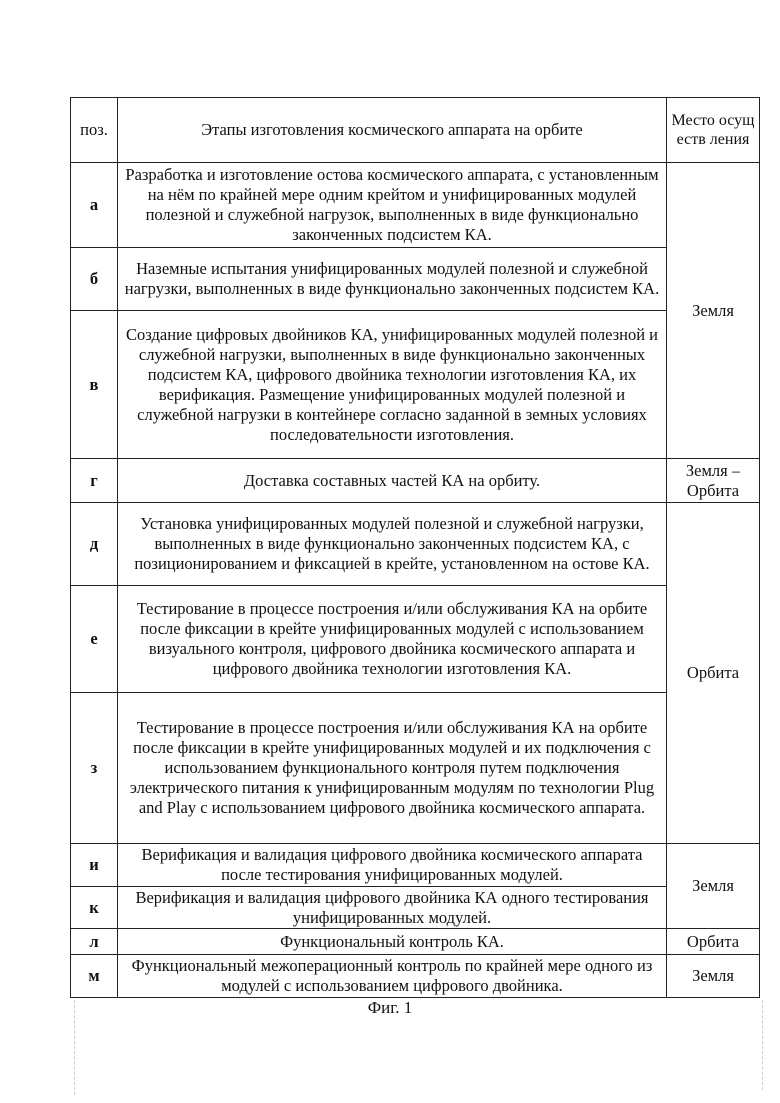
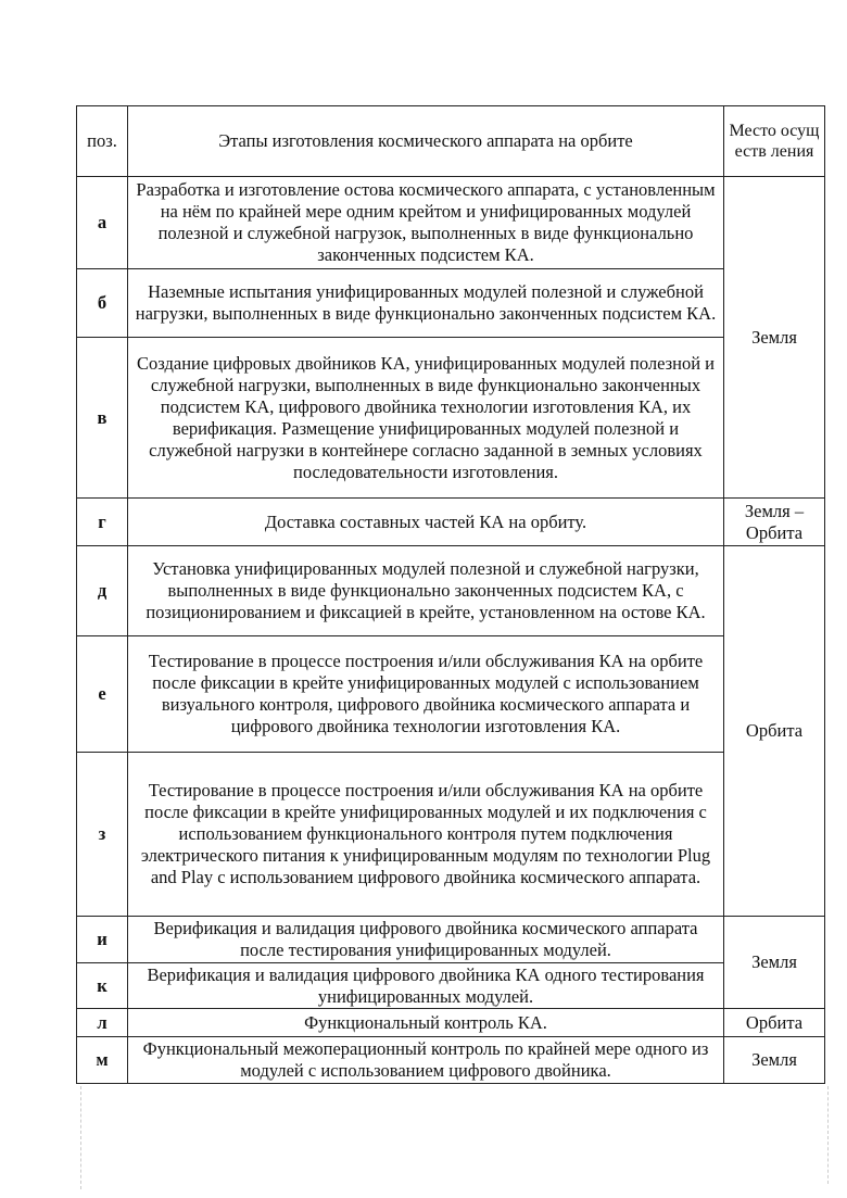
  поз.	Этапы изготовления космического аппарата на орбите	Место осуществ ления
  а	Разработка и изготовление остова космического аппарата, с установленным на нём по крайней мере одним крейтом и унифицированных модулей полезной и служебной нагрузок, выполненных в виде функционально законченных подсистем КА.	Земля
  б	Наземные испытания унифицированных модулей полезной и служебной нагрузки, выполненных в виде функционально законченных подсистем КА.
  в	Создание цифровых двойников КА, унифицированных модулей полезной и служебной нагрузки, выполненных в виде функционально законченных подсистем КА, цифрового двойника технологии изготовления КА, их верификация. Размещение унифицированных модулей полезной и служебной нагрузки в контейнере согласно заданной в земных условиях последовательности изготовления.
  г	Доставка составных частей КА на орбиту.	Земля – Орбита
  д	Установка унифицированных модулей полезной и служебной нагрузки, выполненных в виде функционально законченных подсистем КА, с позиционированием и фиксацией в крейте, установленном на остове КА.	Орбита
  е	Тестирование в процессе построения и/или обслуживания КА на орбите после фиксации в крейте унифицированных модулей с использованием визуального контроля, цифрового двойника космического аппарата и цифрового двойника технологии изготовления КА.
  з	Тестирование в процессе построения и/или обслуживания КА на орбите после фиксации в крейте унифицированных модулей и их подключения с использованием функционального контроля путем подключения электрического питания к унифицированным модулям по технологии Plug and Play с использованием цифрового двойника космического аппарата.
  и	Верификация и валидация цифрового двойника космического аппарата после тестирования унифицированных модулей.	Земля
  к	Верификация и валидация цифрового двойника КА одного тестирования унифицированных модулей.
  л	Функциональный контроль КА.	Орбита
  м	Функциональный межоперационный контроль по крайней мере одного из модулей с использованием цифрового двойника.	Земля
- Фиг. 1
